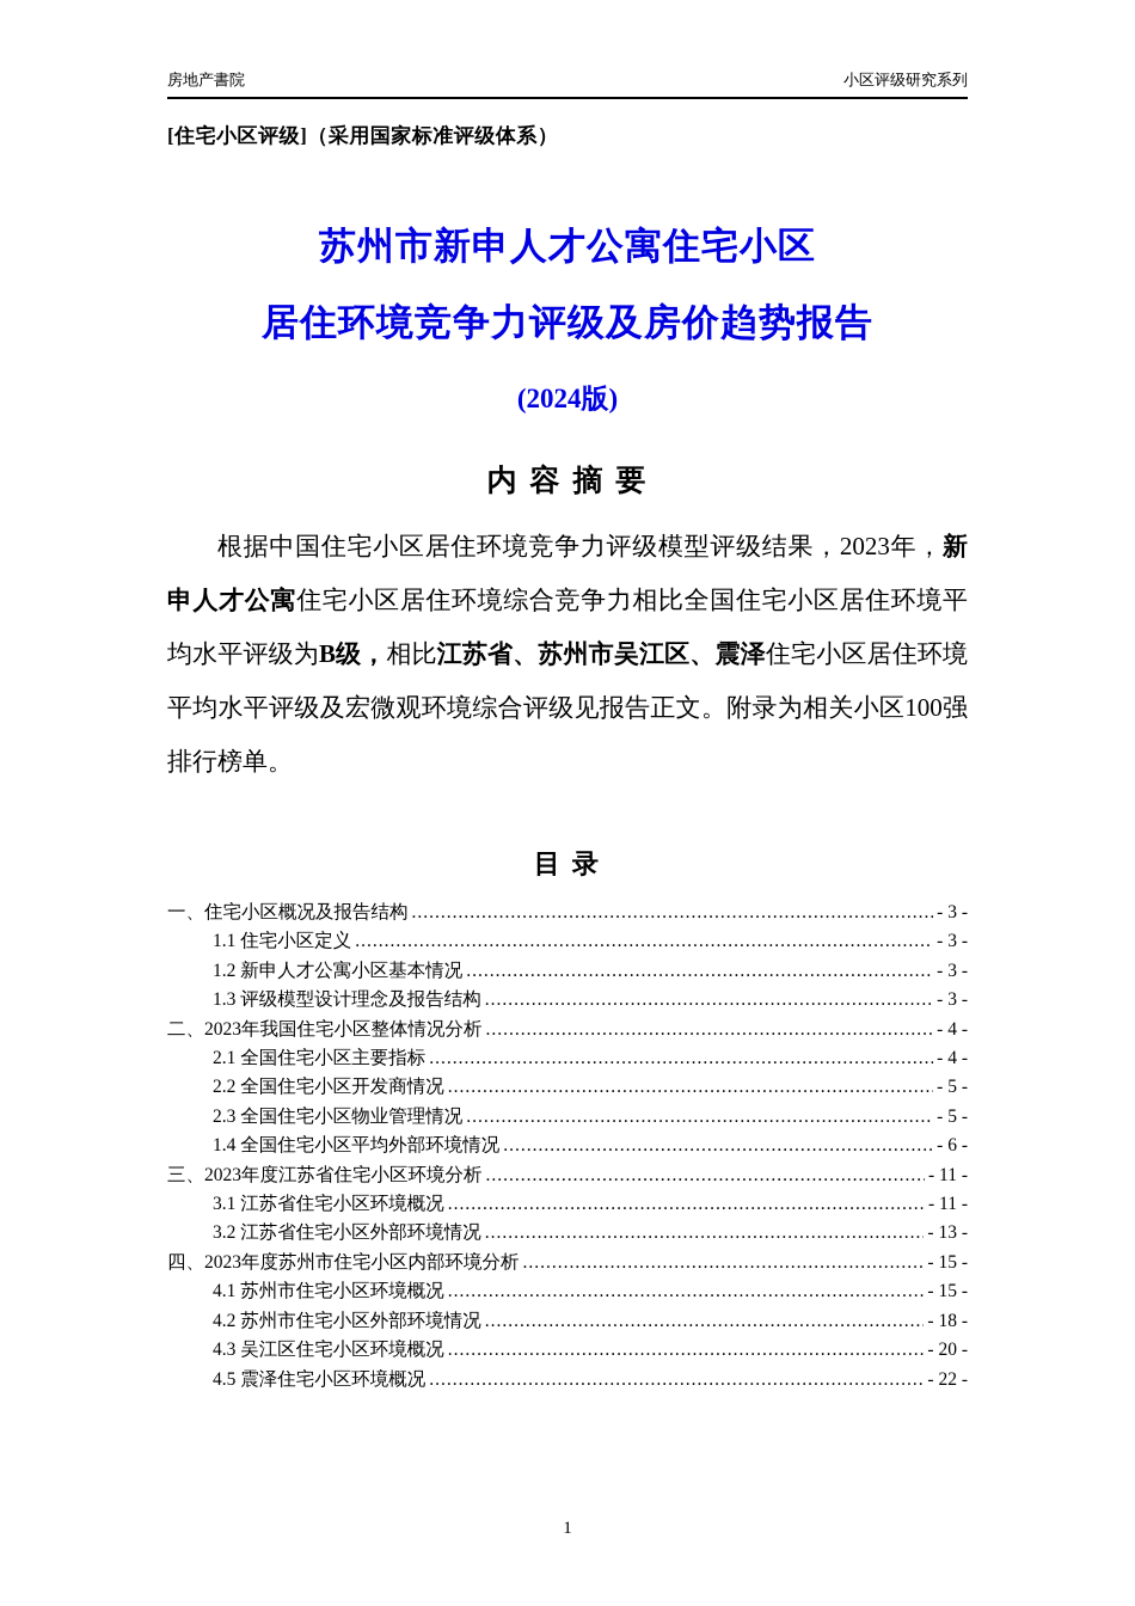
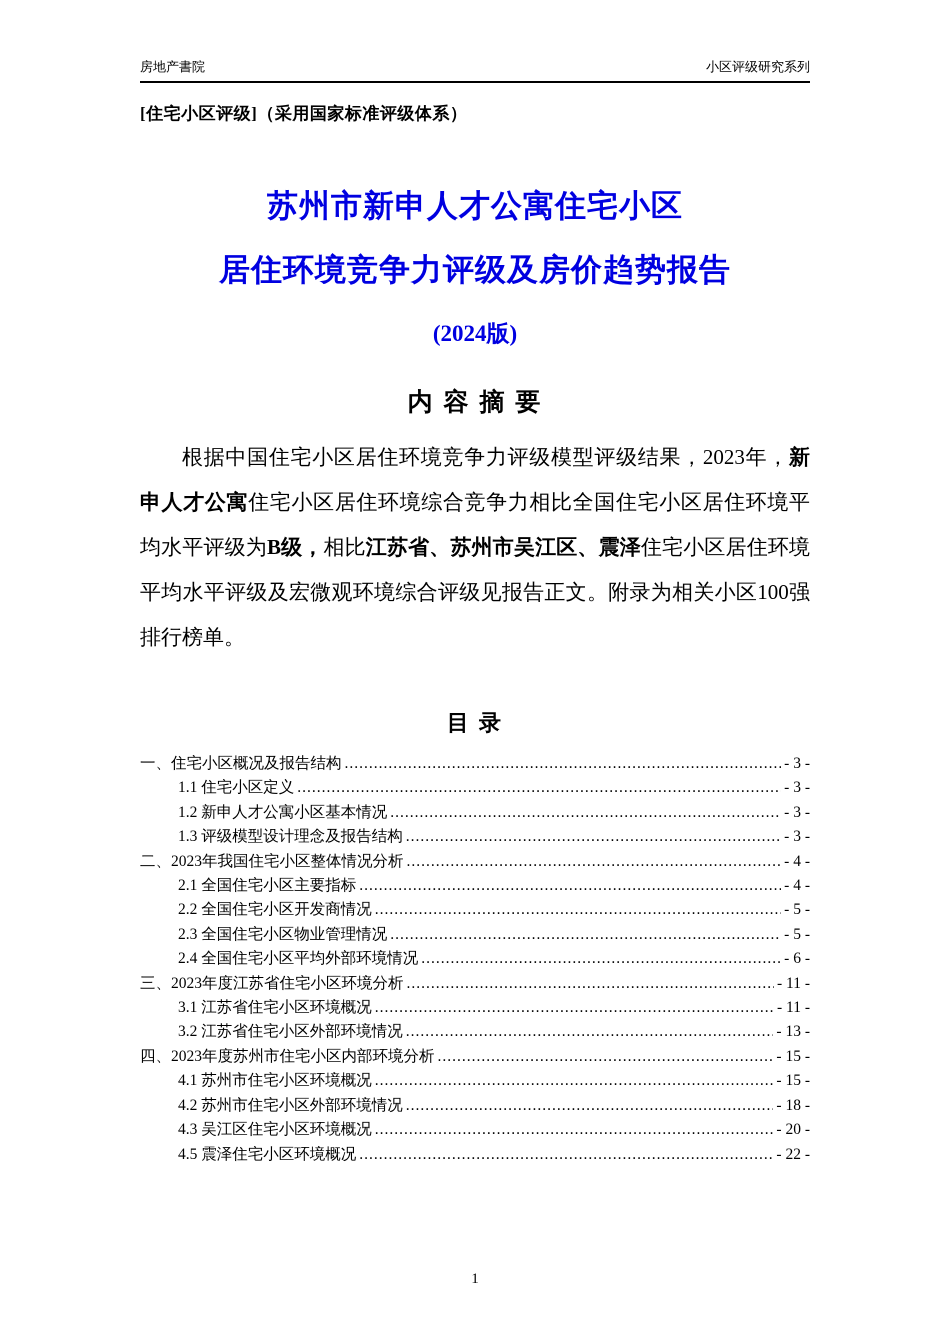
  房地产書院
  小区评级研究系列
  [住宅小区评级]（采用国家标准评级体系）
  苏州市新申人才公寓住宅小区
  居住环境竞争力评级及房价趋势报告
  (2024版)
  内 容 摘 要
  根据中国住宅小区居住环境竞争力评级模型评级结果，2023年，新申人才公寓住宅小区居住环境综合竞争力相比全国住宅小区居住环境平均水平评级为B级，相比江苏省、苏州市吴江区、震泽住宅小区居住环境平均水平评级及宏微观环境综合评级见报告正文。附录为相关小区100强排行榜单。
  目 录
  一、住宅小区概况及报告结构
  - 3 -
  1.1 住宅小区定义
  - 3 -
  1.2 新申人才公寓小区基本情况
  - 3 -
  1.3 评级模型设计理念及报告结构
  - 3 -
  二、2023年我国住宅小区整体情况分析
  - 4 -
  2.1 全国住宅小区主要指标
  - 4 -
  2.2 全国住宅小区开发商情况
  - 5 -
  2.3 全国住宅小区物业管理情况
  - 5 -
- 1.4 全国住宅小区平均外部环境情况
+ 2.4 全国住宅小区平均外部环境情况
  - 6 -
  三、2023年度江苏省住宅小区环境分析
  - 11 -
  3.1 江苏省住宅小区环境概况
  - 11 -
  3.2 江苏省住宅小区外部环境情况
  - 13 -
  四、2023年度苏州市住宅小区内部环境分析
  - 15 -
  4.1 苏州市住宅小区环境概况
  - 15 -
  4.2 苏州市住宅小区外部环境情况
  - 18 -
  4.3 吴江区住宅小区环境概况
  - 20 -
  4.5 震泽住宅小区环境概况
  - 22 -
  1
